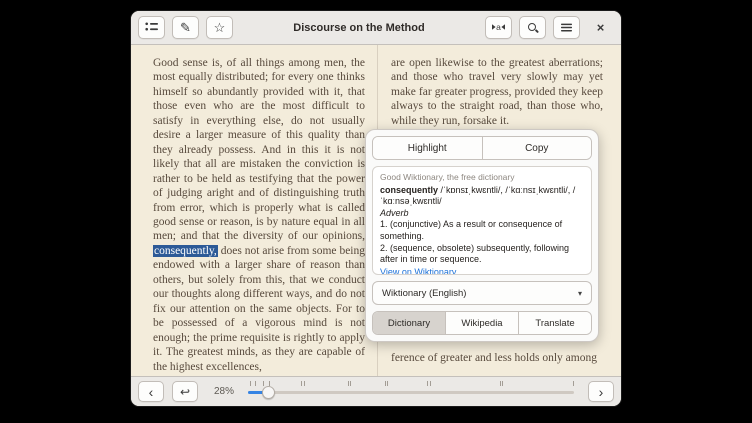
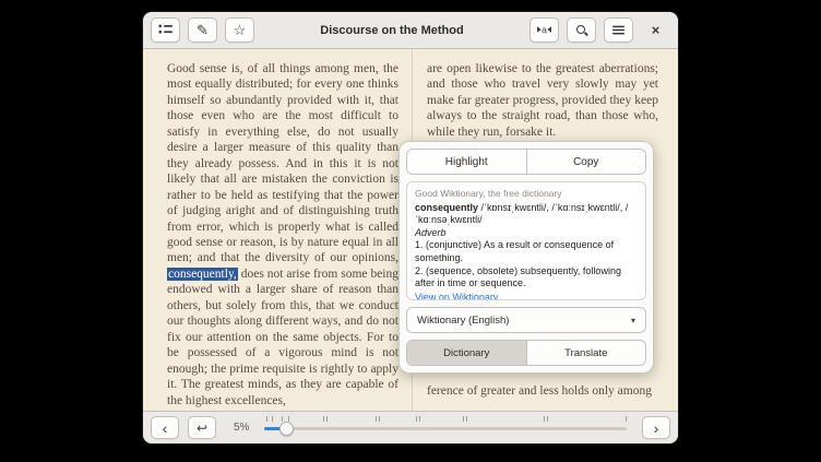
  ✎
  ☆
  Discourse on the Method
  a
  ×
  Good sense is, of all things among men, the most equally distributed; for every one thinks himself so abundantly provided with it, that those even who are the most difficult to satisfy in everything else, do not usually desire a larger measure of this quality than they already possess. And in this it is not likely that all are mistaken the conviction is rather to be held as testifying that the power of judging aright and of distinguishing truth from error, which is properly what is called good sense or reason, is by nature equal in all men; and that the diversity of our opinions, consequently, does not arise from some being endowed with a larger share of reason than others, but solely from this, that we conduct our thoughts along different ways, and do not fix our attention on the same objects. For to be possessed of a vigorous mind is not enough; the prime requisite is rightly to apply it. The greatest minds, as they are capable of the highest excellences,
  are open likewise to the greatest aberrations; and those who travel very slowly may yet make far greater progress, provided they keep always to the straight road, than those who, while they run, forsake it.
  ference of greater and less holds only among
  Highlight
  Copy
  Good Wiktionary, the free dictionary
  consequently /ˈkɒnsɪˌkwɛntli/, /ˈkɑːnsɪˌkwɛntli/, /ˈkɑːnsəˌkwɛntli/
  Adverb
  1. (conjunctive) As a result or consequence of something.
  2. (sequence, obsolete) subsequently, following after in time or sequence.
  View on Wiktionary
  Wiktionary (English)
  ▾
  Dictionary
- Wikipedia
  Translate
  ‹
  ↩
- 28%
+ 5%
  ›
